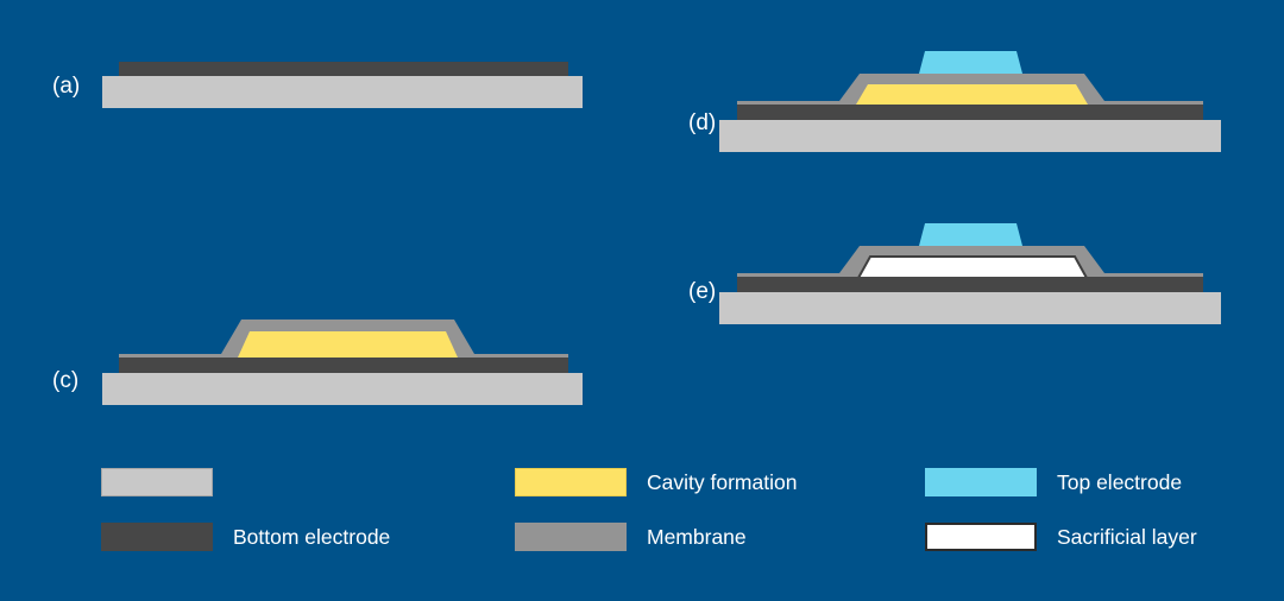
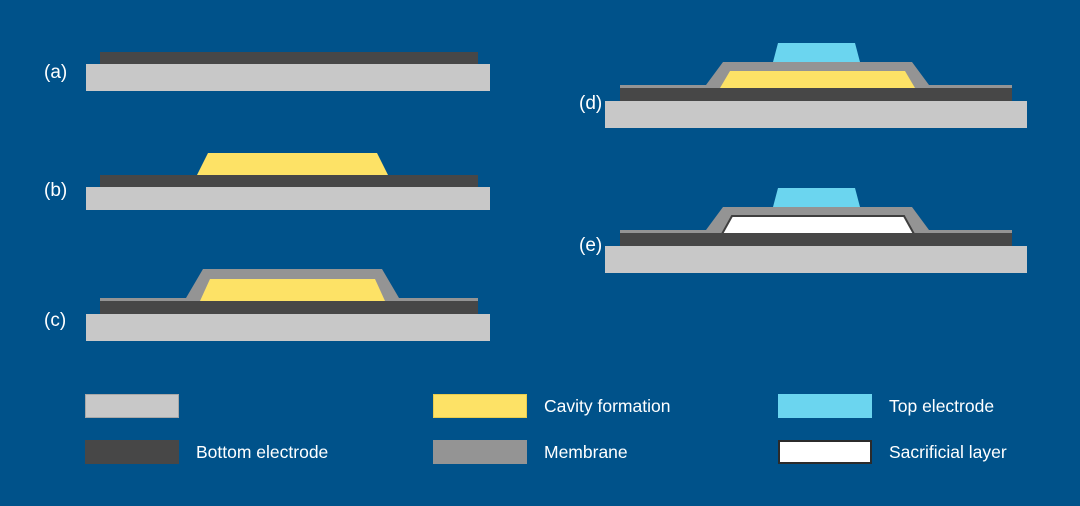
  (a)
+ (b)
  (c)
  (d)
  (e)
  Bottom electrode
  Cavity formation
  Membrane
  Top electrode
  Sacrificial layer
